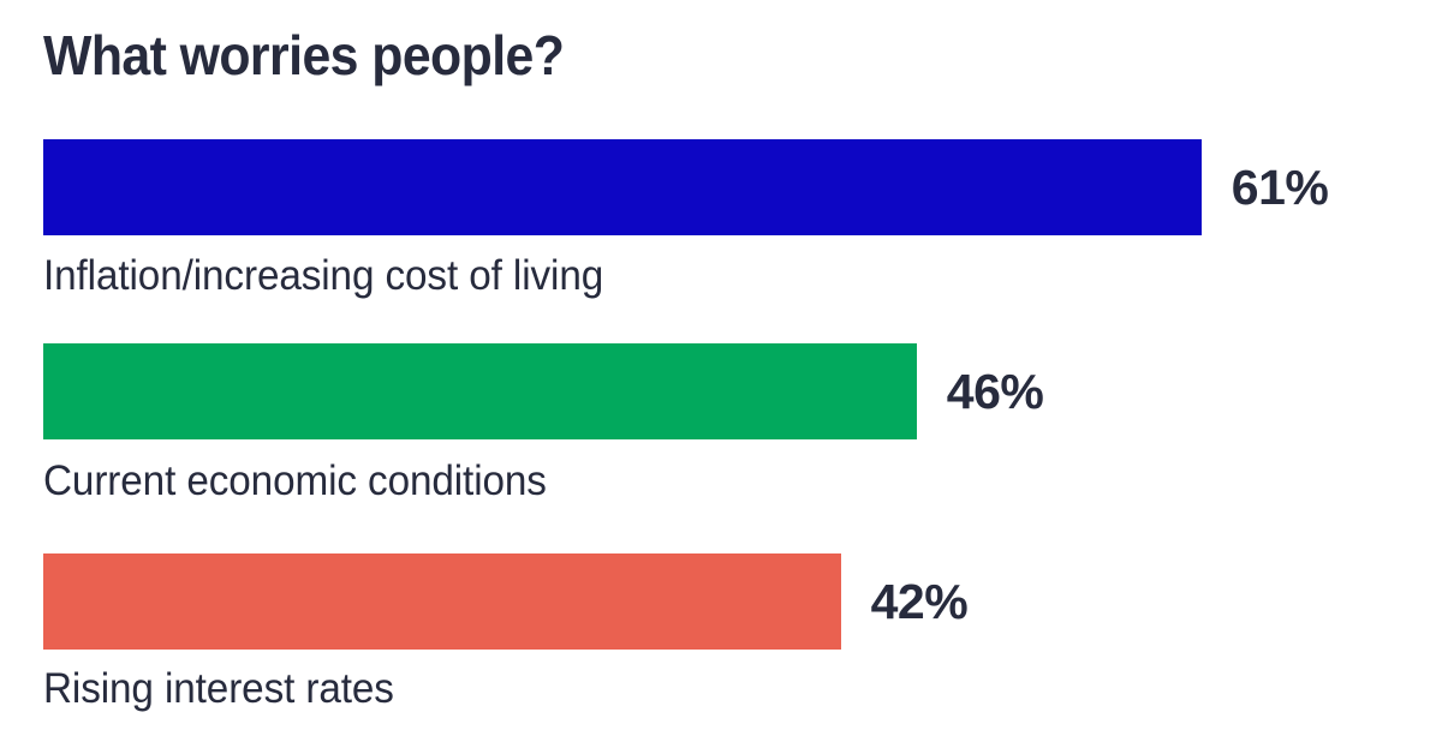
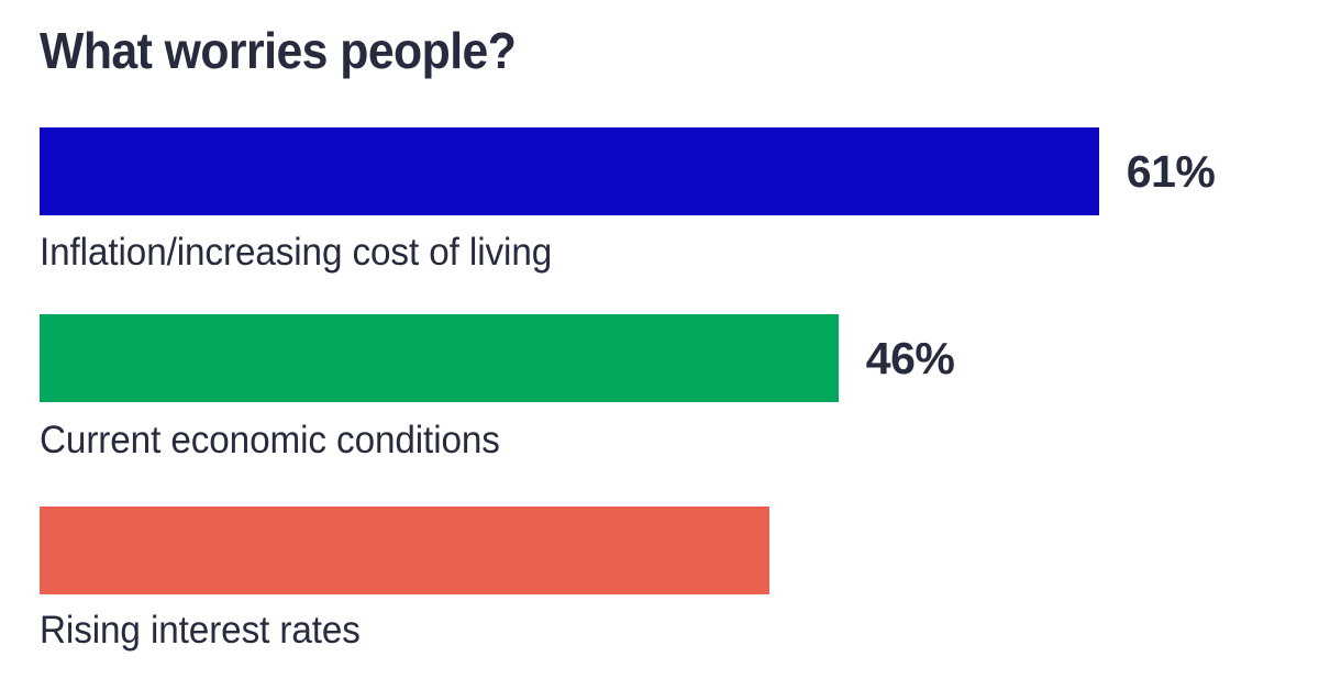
  What worries people?
  61%
  Inflation/increasing cost of living
  46%
  Current economic conditions
- 42%
  Rising interest rates
